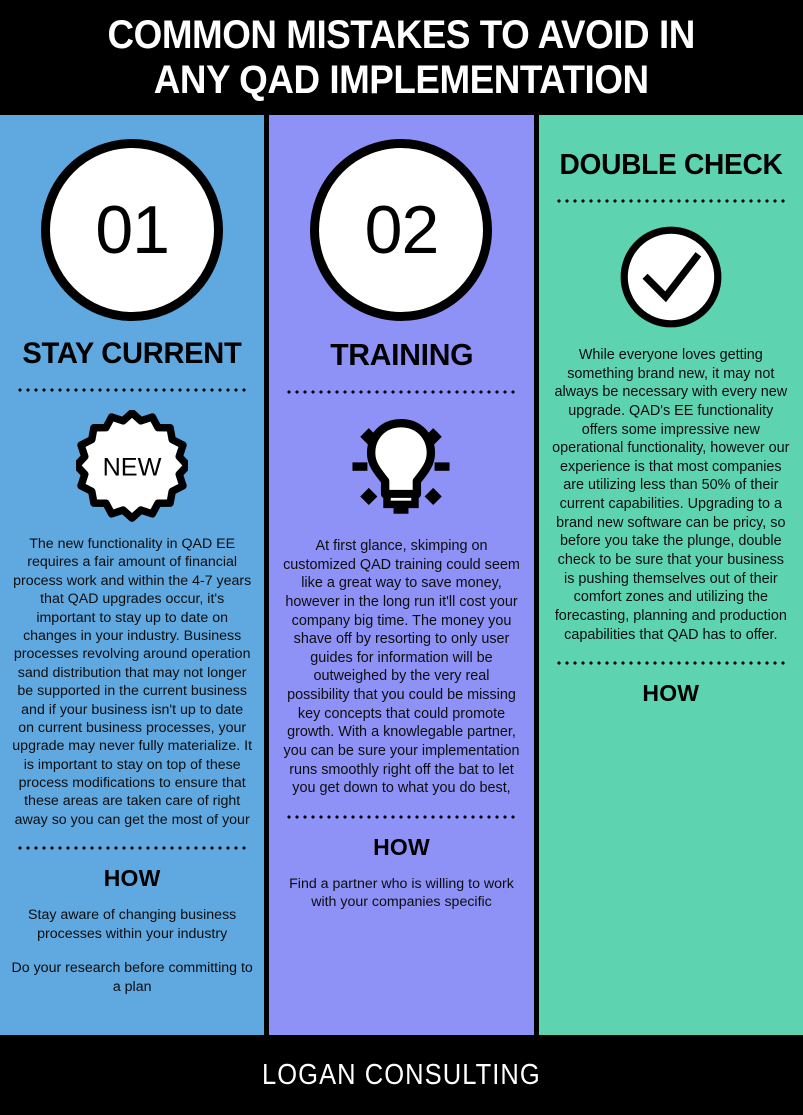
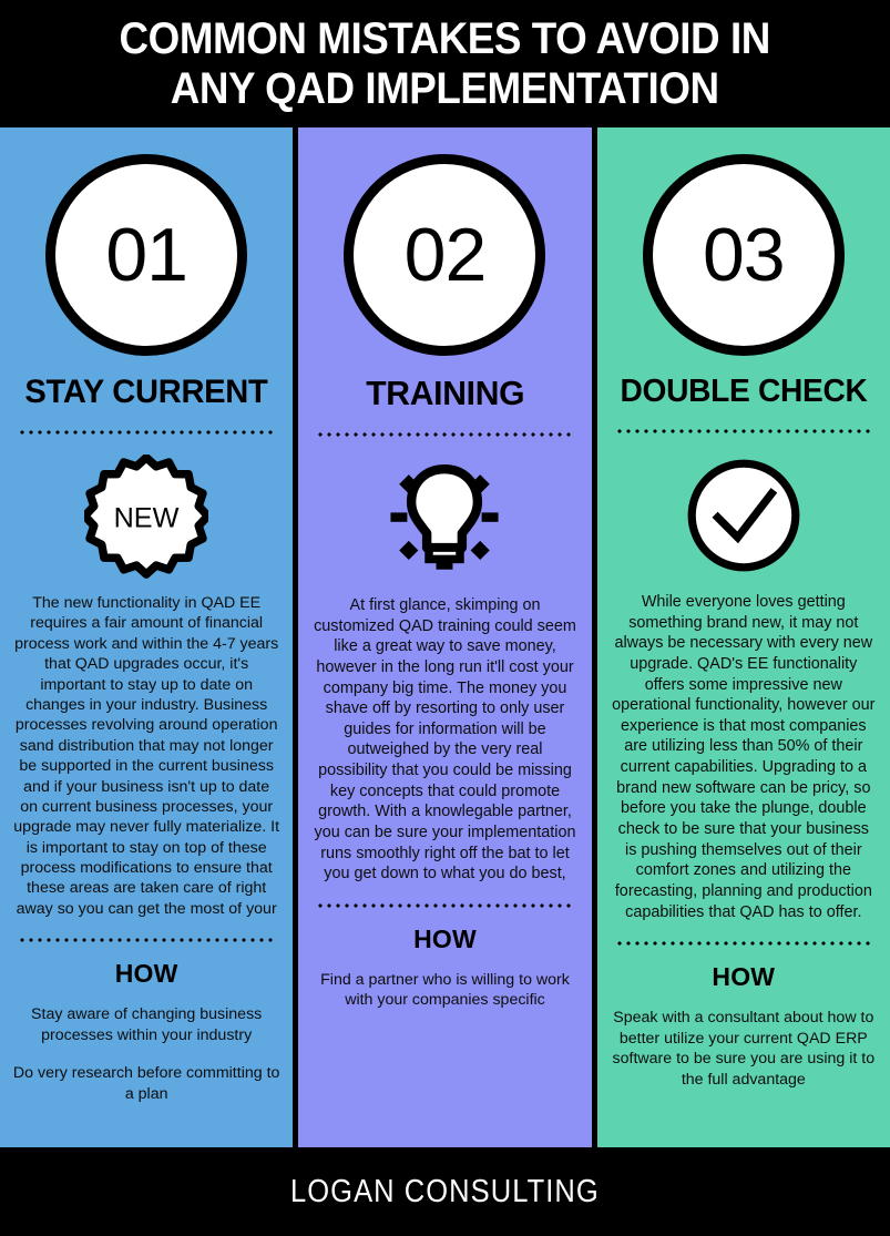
  COMMON MISTAKES TO AVOID IN
  ANY QAD IMPLEMENTATION
  01
  STAY CURRENT
  NEW
  The new functionality in QAD EE requires a fair amount of financial process work and within the 4-7 years that QAD upgrades occur, it's important to stay up to date on changes in your industry. Business processes revolving around operation sand distribution that may not longer be supported in the current business and if your business isn't up to date on current business processes, your upgrade may never fully materialize. It is important to stay on top of these process modifications to ensure that these areas are taken care of right away so you can get the most of your
  HOW
  Stay aware of changing business processes within your industry
- Do your research before committing to a plan
+ Do very research before committing to a plan
  02
  TRAINING
  At first glance, skimping on customized QAD training could seem like a great way to save money, however in the long run it'll cost your company big time. The money you shave off by resorting to only user guides for information will be outweighed by the very real possibility that you could be missing key concepts that could promote growth. With a knowlegable partner, you can be sure your implementation runs smoothly right off the bat to let you get down to what you do best,
  HOW
  Find a partner who is willing to work with your companies specific
+ 03
  DOUBLE CHECK
  While everyone loves getting something brand new, it may not always be necessary with every new upgrade. QAD's EE functionality offers some impressive new operational functionality, however our experience is that most companies are utilizing less than 50% of their current capabilities. Upgrading to a brand new software can be pricy, so before you take the plunge, double check to be sure that your business is pushing themselves out of their comfort zones and utilizing the forecasting, planning and production capabilities that QAD has to offer.
  HOW
+ Speak with a consultant about how to better utilize your current QAD ERP software to be sure you are using it to the full advantage
  LOGAN CONSULTING
